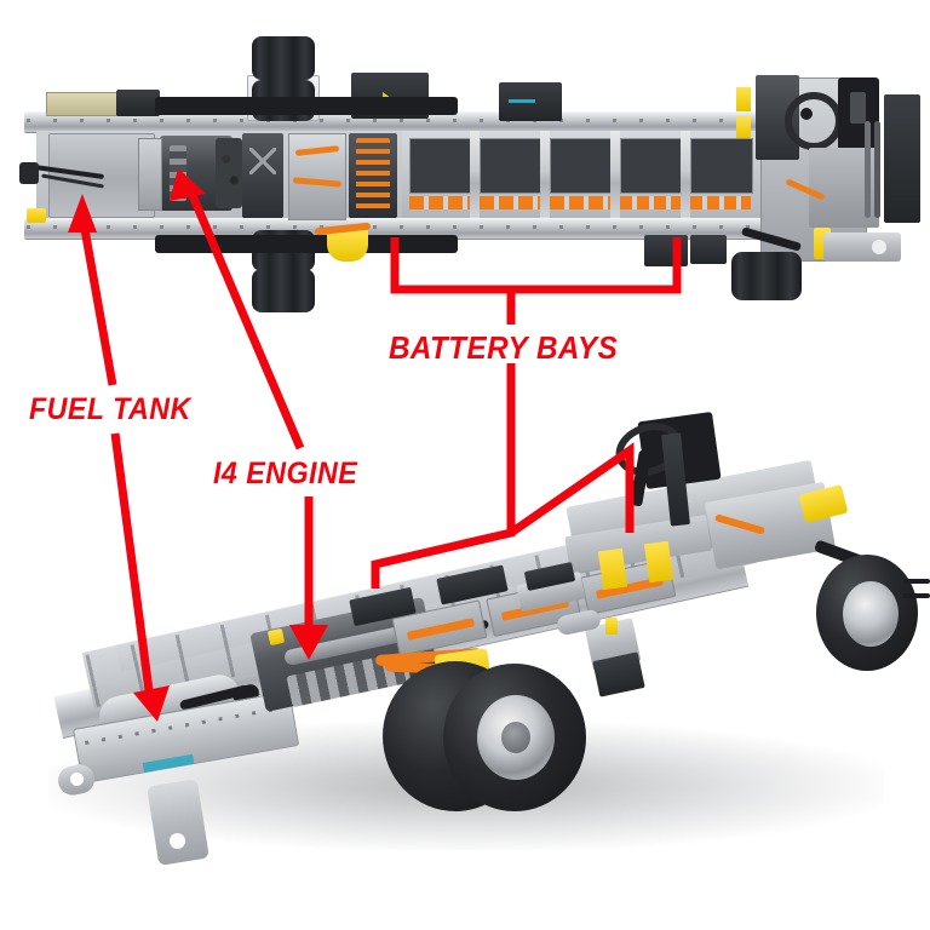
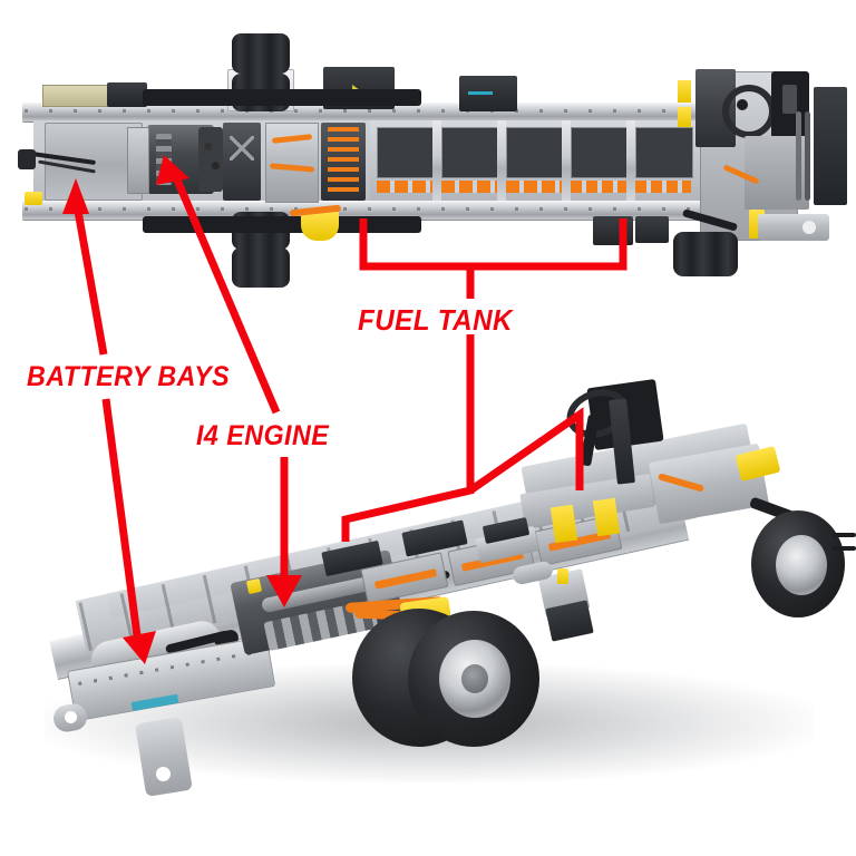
- FUEL TANK
+ BATTERY BAYS
  I4 ENGINE
- BATTERY BAYS
+ FUEL TANK
